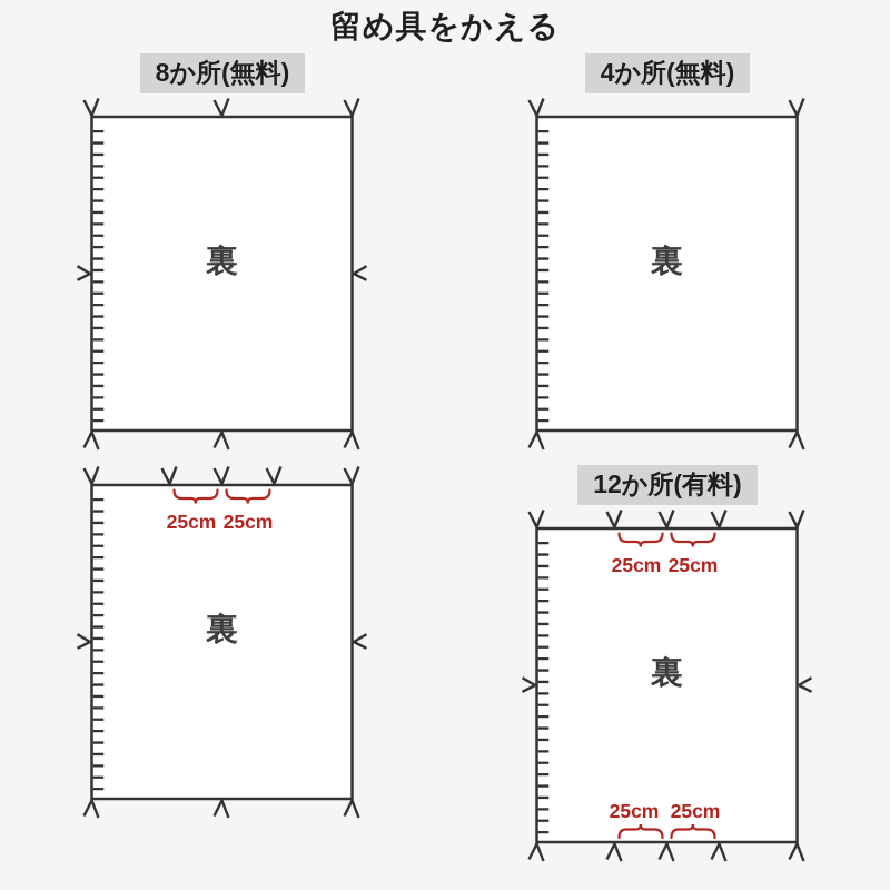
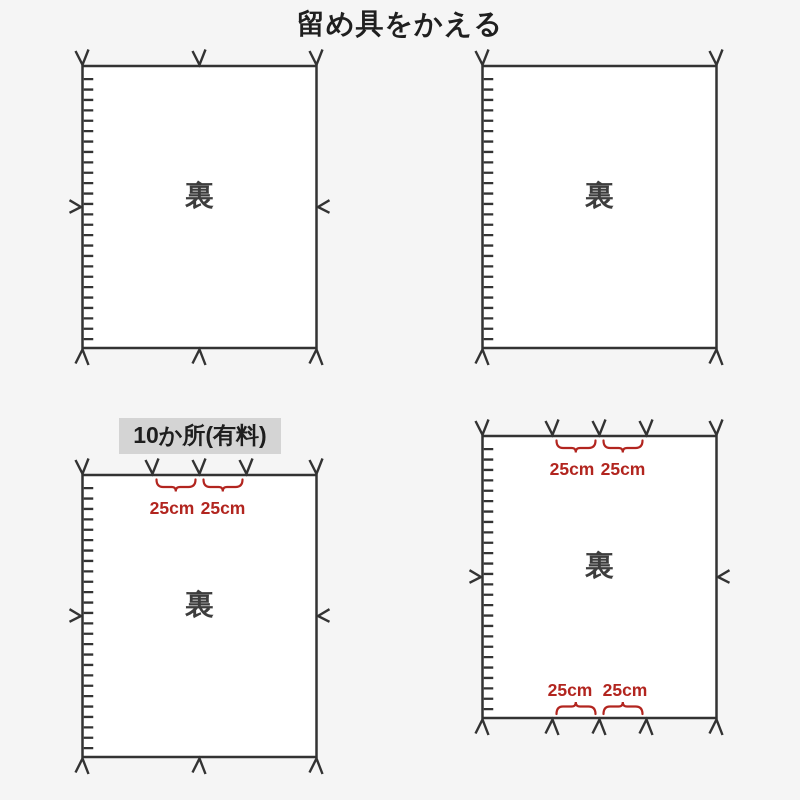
  留め具をかえる
- 8か所(無料)
  裏
- 4か所(無料)
  裏
+ 10か所(有料)
  25cm
  25cm
  裏
- 12か所(有料)
  25cm
  25cm
  25cm
  25cm
  裏
